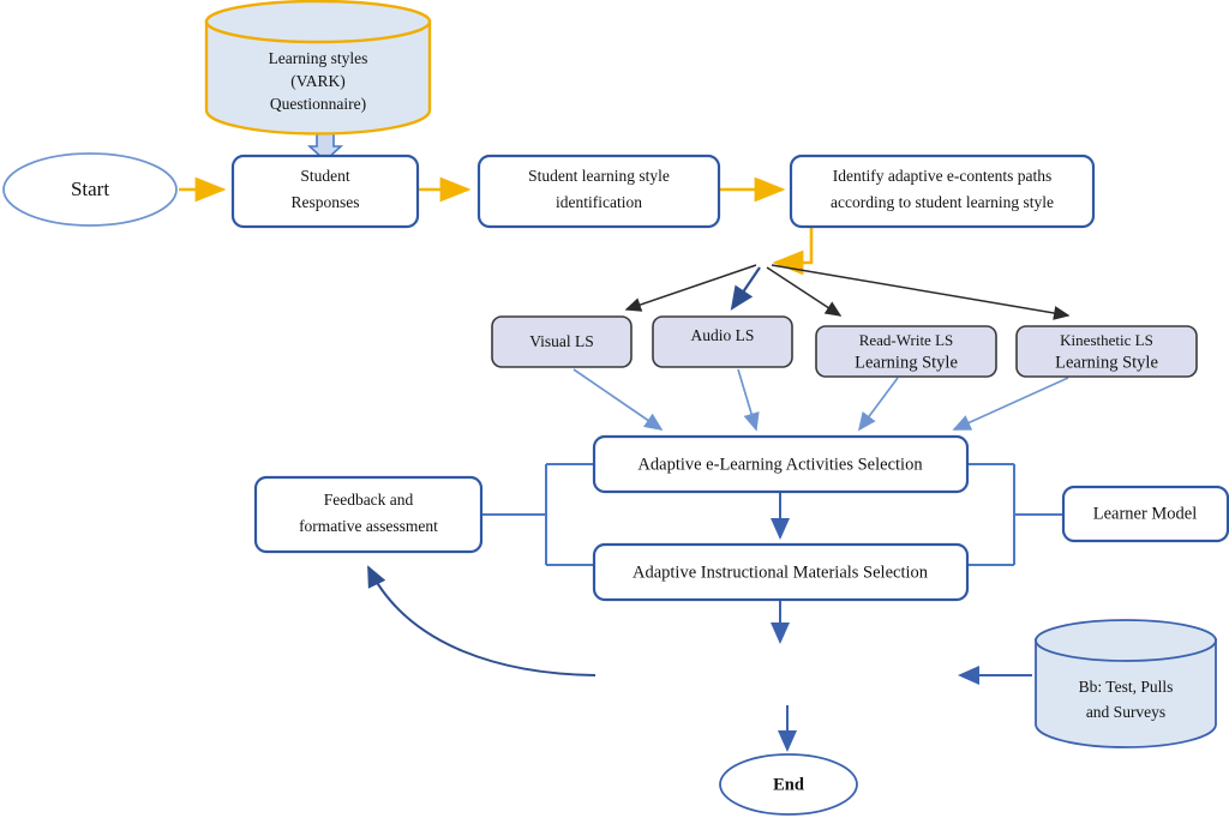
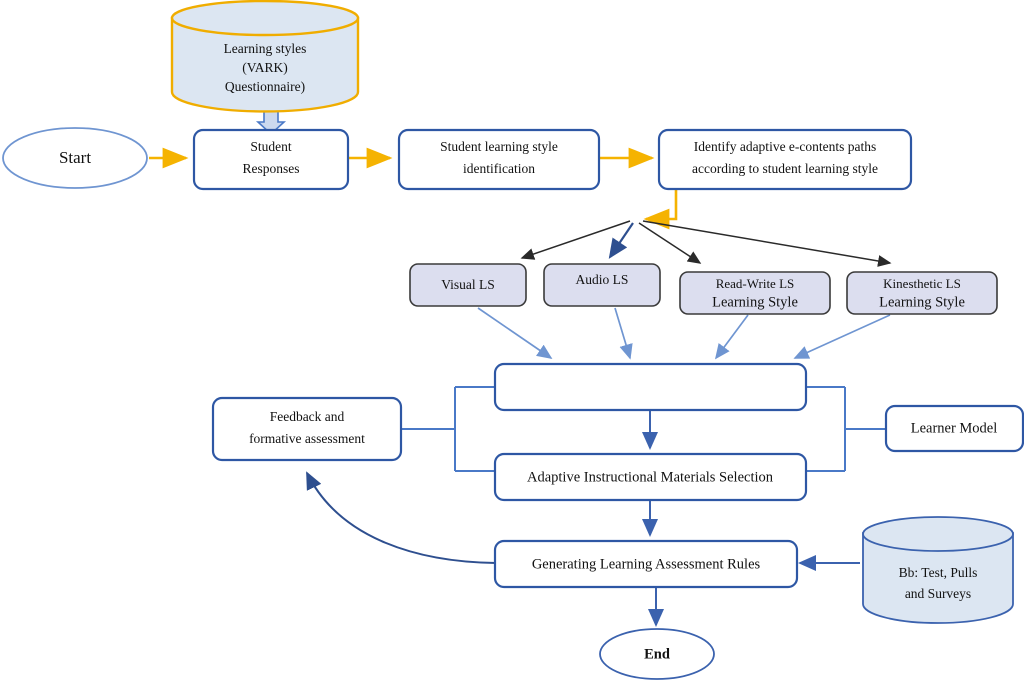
  Learning styles
  (VARK)
  Questionnaire)
  Start
  Student
  Responses
  Student learning style
  identification
  Identify adaptive e-contents paths
  according to student learning style
  Visual LS
  Audio LS
  Read-Write LS
  Learning Style
  Kinesthetic LS
  Learning Style
- Adaptive e-Learning Activities Selection
  Adaptive Instructional Materials Selection
  Feedback and
  formative assessment
  Learner Model
+ Generating Learning Assessment Rules
  Bb: Test, Pulls
  and Surveys
  End
